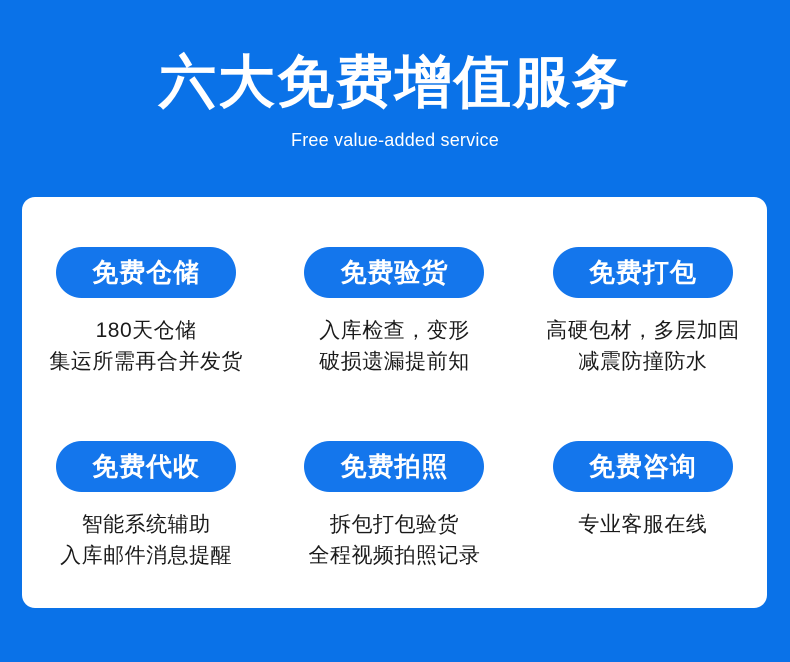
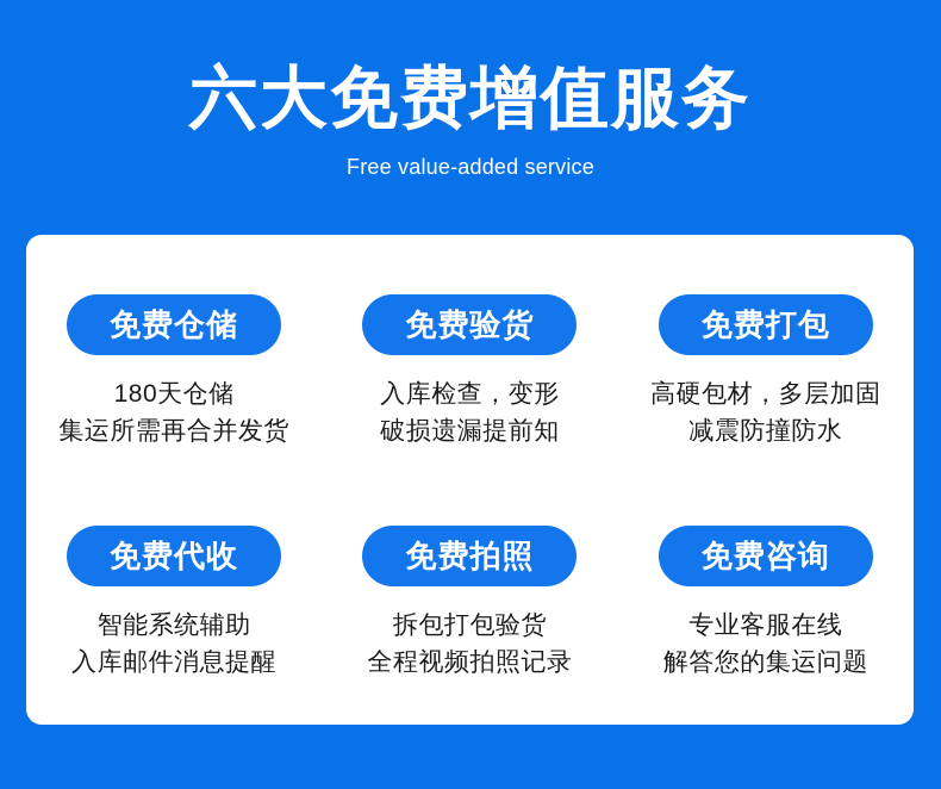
  六大免费增值服务
  Free value-added service
  免费仓储
  180天仓储
  集运所需再合并发货
  免费验货
  入库检查，变形
  破损遗漏提前知
  免费打包
  高硬包材，多层加固
  减震防撞防水
  免费代收
  智能系统辅助
  入库邮件消息提醒
  免费拍照
  拆包打包验货
  全程视频拍照记录
  免费咨询
  专业客服在线
+ 解答您的集运问题
